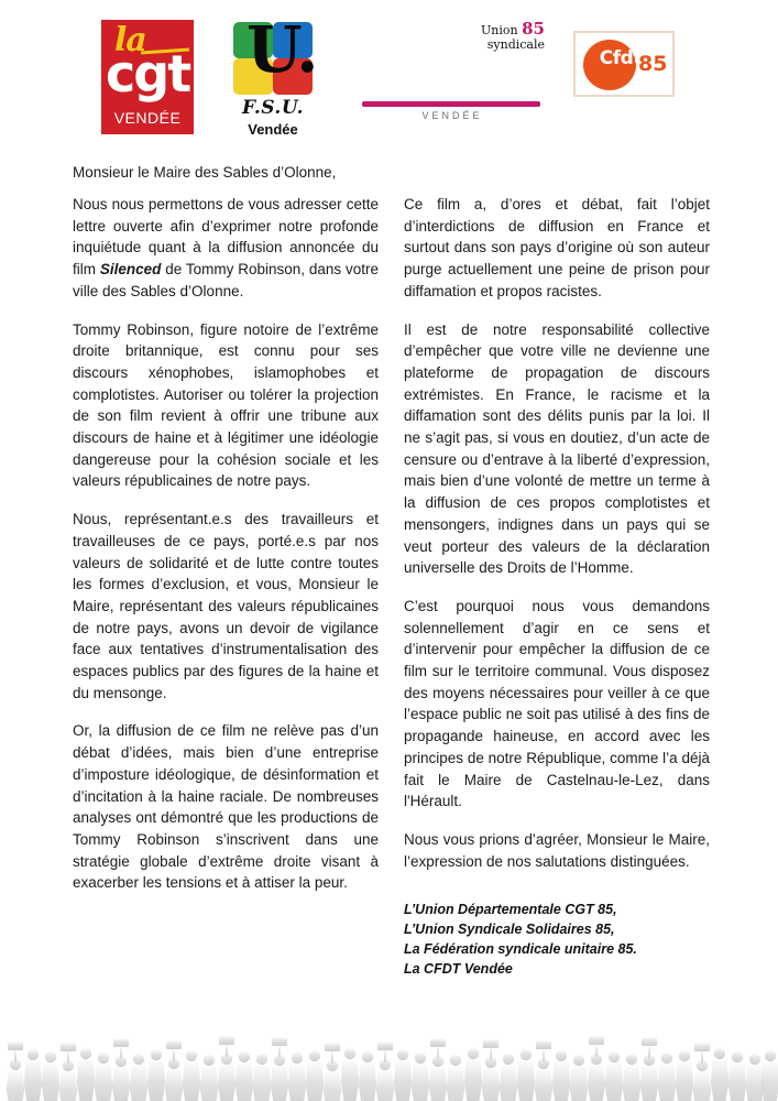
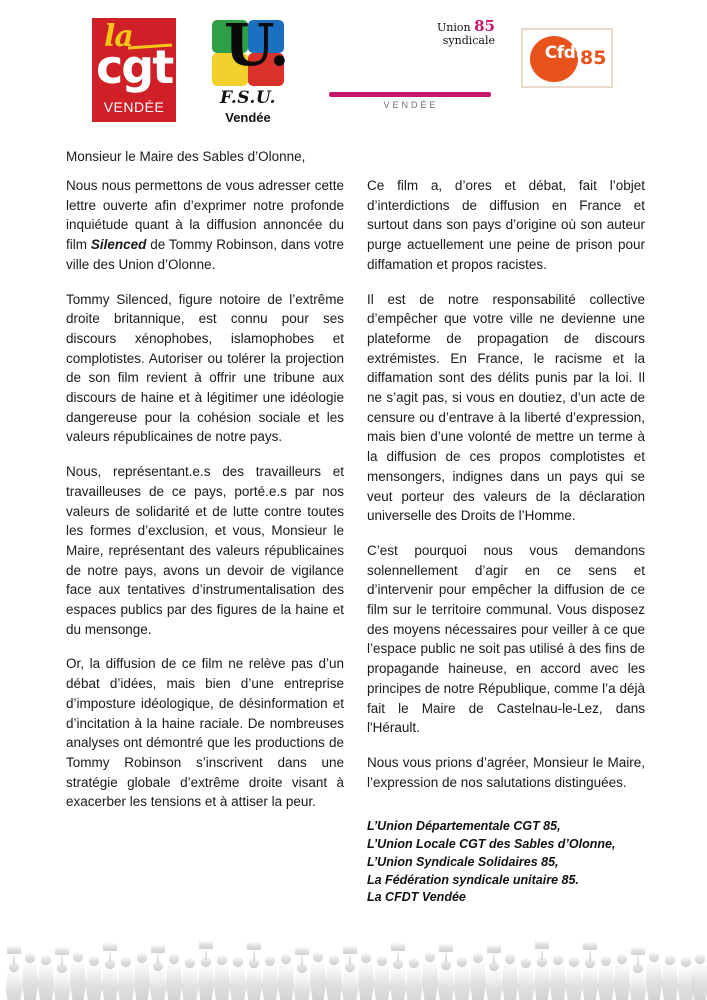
  la
  cgt
  VENDÉE
  U.
  F.S.U.
  Vendée
  Union 85
  syndicale
  VENDÉE
  Cfdt:
  85
  Monsieur le Maire des Sables d’Olonne,
- Nous nous permettons de vous adresser cette lettre ouverte afin d’exprimer notre profonde inquiétude quant à la diffusion annoncée du film Silenced de Tommy Robinson, dans votre ville des Sables d’Olonne.
+ Nous nous permettons de vous adresser cette lettre ouverte afin d’exprimer notre profonde inquiétude quant à la diffusion annoncée du film Silenced de Tommy Robinson, dans votre ville des Union d’Olonne.
- Tommy Robinson, figure notoire de l’extrême droite britannique, est connu pour ses discours xénophobes, islamophobes et complotistes. Autoriser ou tolérer la projection de son film revient à offrir une tribune aux discours de haine et à légitimer une idéologie dangereuse pour la cohésion sociale et les valeurs républicaines de notre pays.
+ Tommy Silenced, figure notoire de l’extrême droite britannique, est connu pour ses discours xénophobes, islamophobes et complotistes. Autoriser ou tolérer la projection de son film revient à offrir une tribune aux discours de haine et à légitimer une idéologie dangereuse pour la cohésion sociale et les valeurs républicaines de notre pays.
  Nous, représentant.e.s des travailleurs et travailleuses de ce pays, porté.e.s par nos valeurs de solidarité et de lutte contre toutes les formes d’exclusion, et vous, Monsieur le Maire, représentant des valeurs républicaines de notre pays, avons un devoir de vigilance face aux tentatives d’instrumentalisation des espaces publics par des figures de la haine et du mensonge.
  Or, la diffusion de ce film ne relève pas d’un débat d’idées, mais bien d’une entreprise d’imposture idéologique, de désinformation et d’incitation à la haine raciale. De nombreuses analyses ont démontré que les productions de Tommy Robinson s’inscrivent dans une stratégie globale d’extrême droite visant à exacerber les tensions et à attiser la peur.
  Ce film a, d’ores et débat, fait l’objet d’interdictions de diffusion en France et surtout dans son pays d’origine où son auteur purge actuellement une peine de prison pour diffamation et propos racistes.
  Il est de notre responsabilité collective d’empêcher que votre ville ne devienne une plateforme de propagation de discours extrémistes. En France, le racisme et la diffamation sont des délits punis par la loi. Il ne s’agit pas, si vous en doutiez, d’un acte de censure ou d’entrave à la liberté d’expression, mais bien d’une volonté de mettre un terme à la diffusion de ces propos complotistes et mensongers, indignes dans un pays qui se veut porteur des valeurs de la déclaration universelle des Droits de l’Homme.
  C’est pourquoi nous vous demandons solennellement d’agir en ce sens et d’intervenir pour empêcher la diffusion de ce film sur le territoire communal. Vous disposez des moyens nécessaires pour veiller à ce que l’espace public ne soit pas utilisé à des fins de propagande haineuse, en accord avec les principes de notre République, comme l’a déjà fait le Maire de Castelnau-le-Lez, dans l'Hérault.
  Nous vous prions d’agréer, Monsieur le Maire, l’expression de nos salutations distinguées.
  L’Union Départementale CGT 85,
+ L’Union Locale CGT des Sables d’Olonne,
  L’Union Syndicale Solidaires 85,
  La Fédération syndicale unitaire 85.
  La CFDT Vendée
